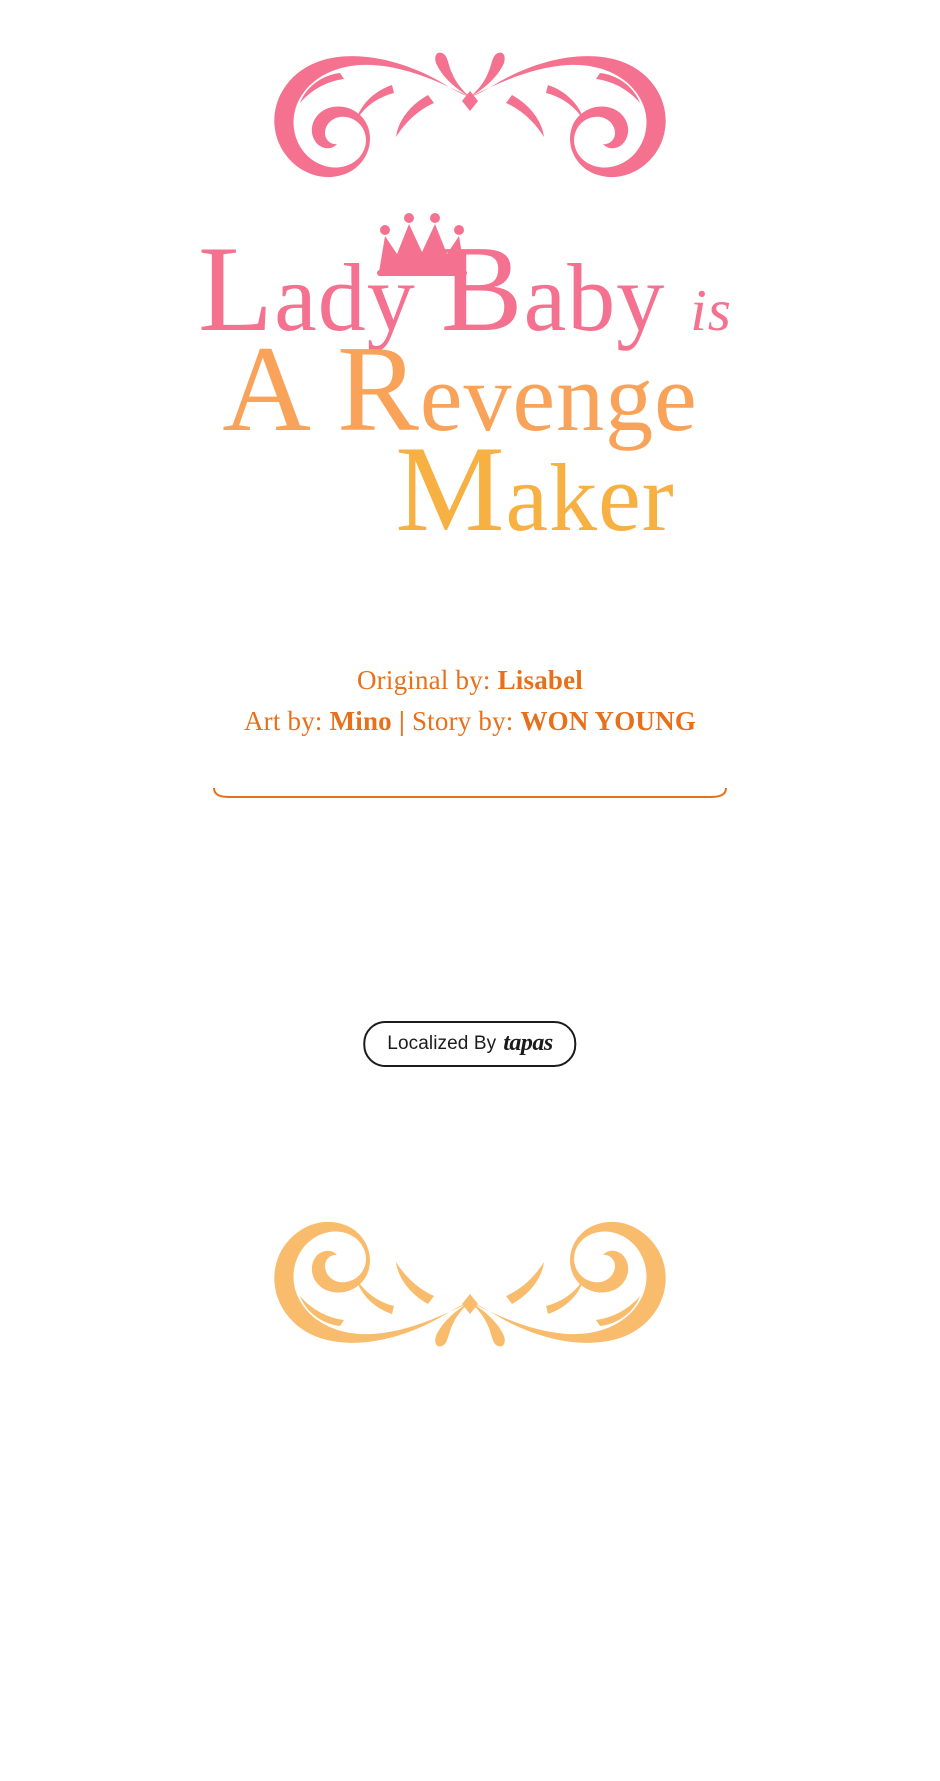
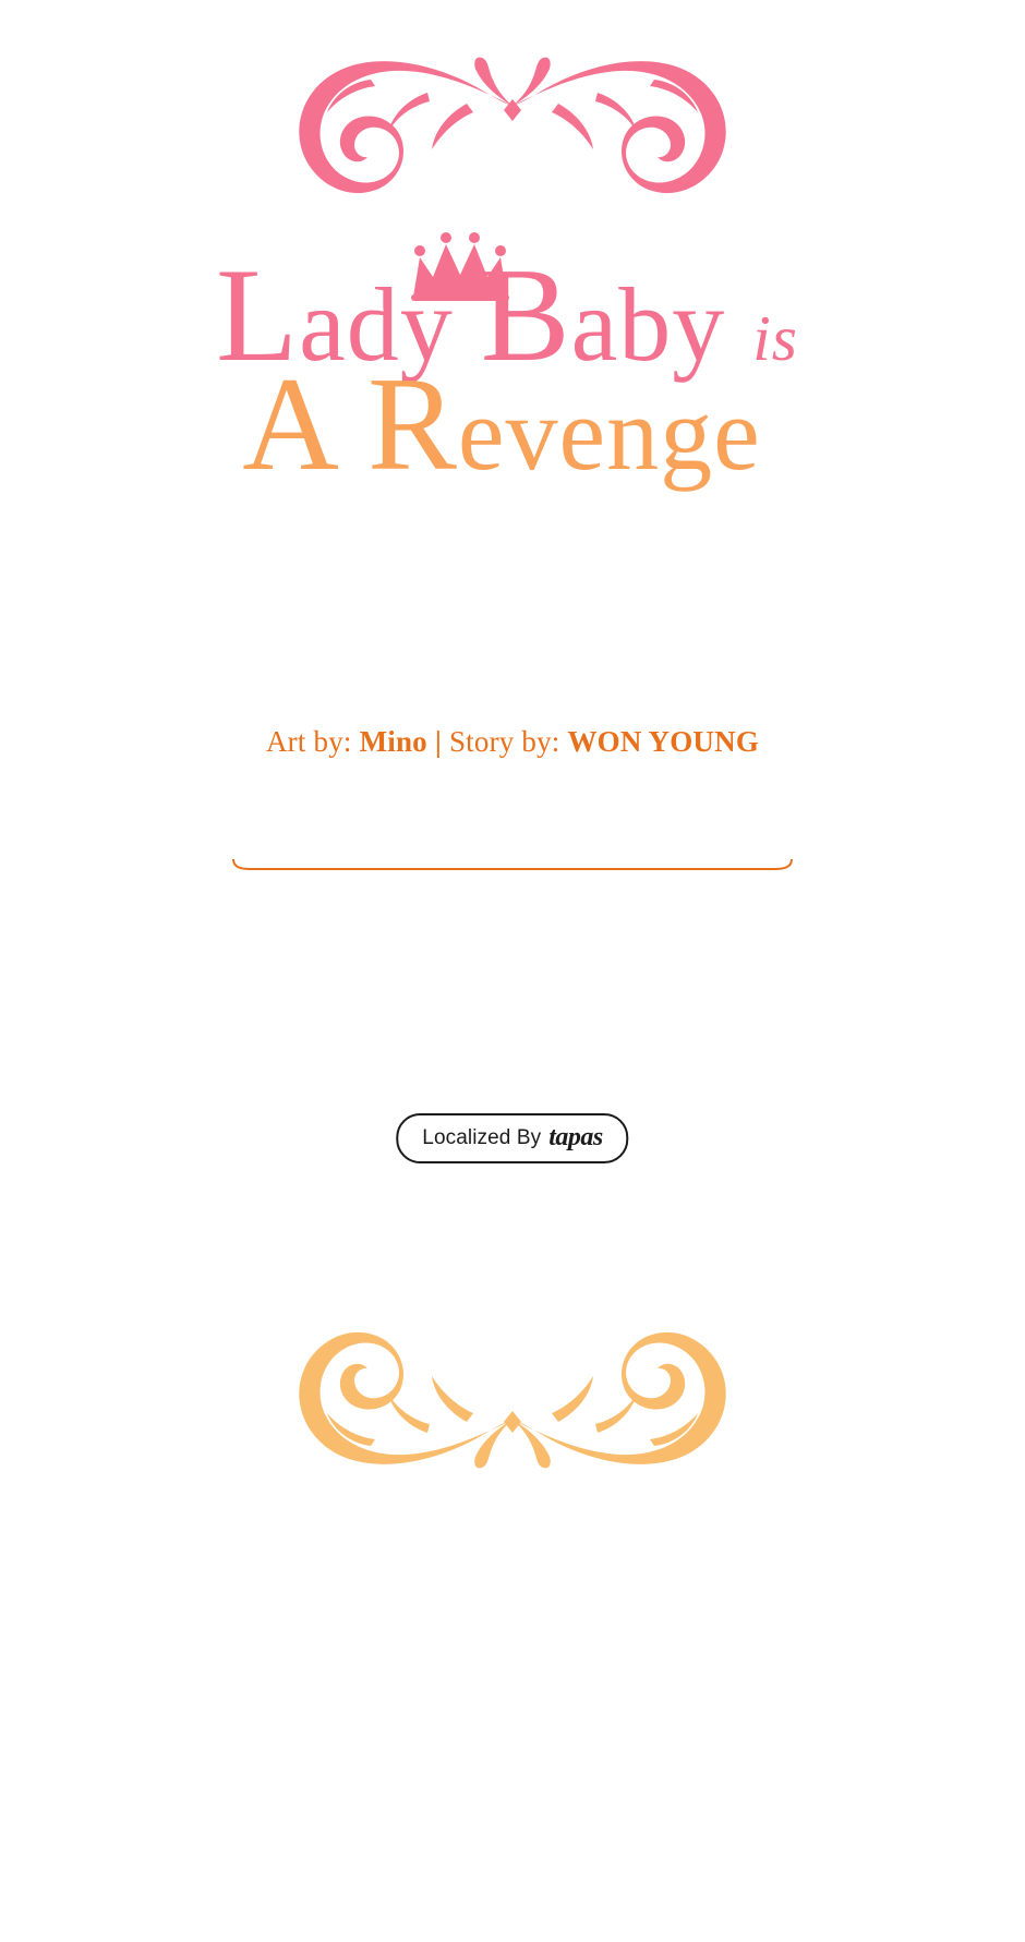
  Lady Baby is
  A Revenge
- Maker
- Original by: Lisabel
  Art by: Mino | Story by: WON YOUNG
  Localized By
  tapas
